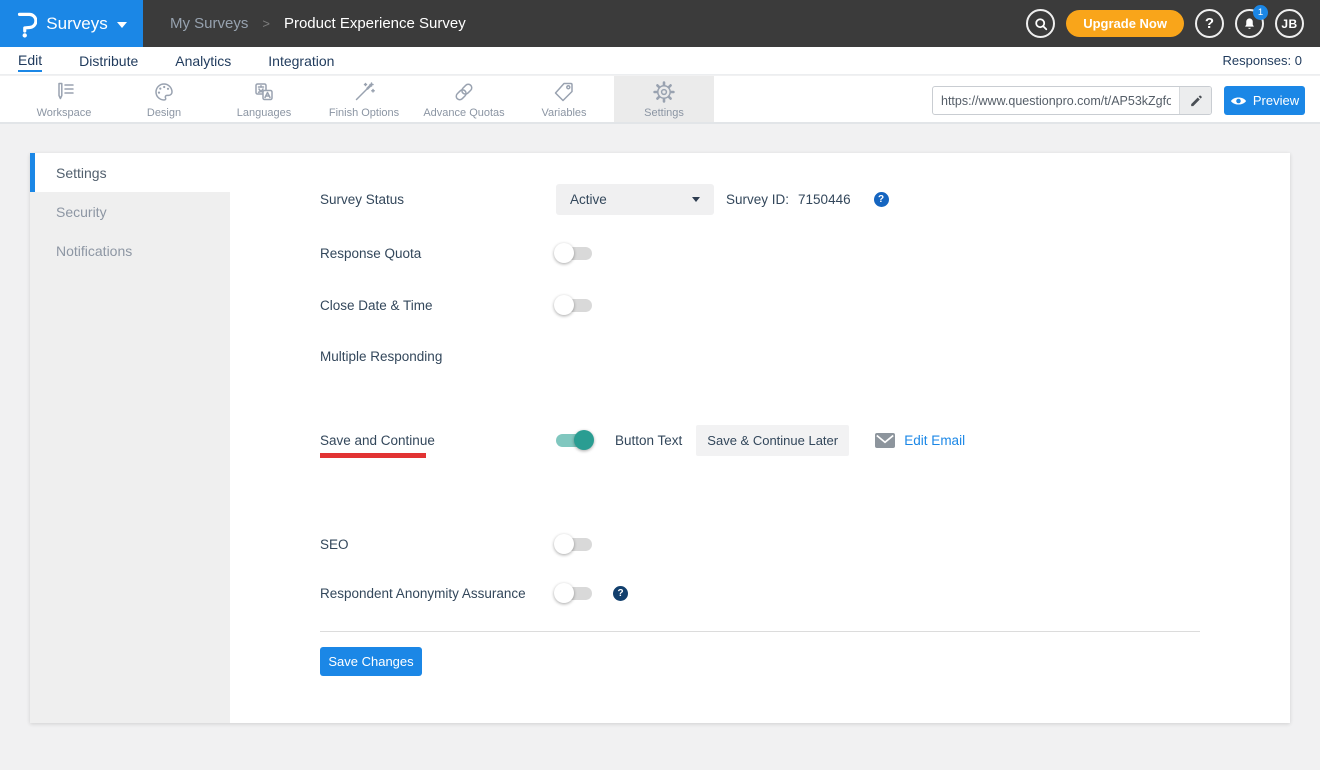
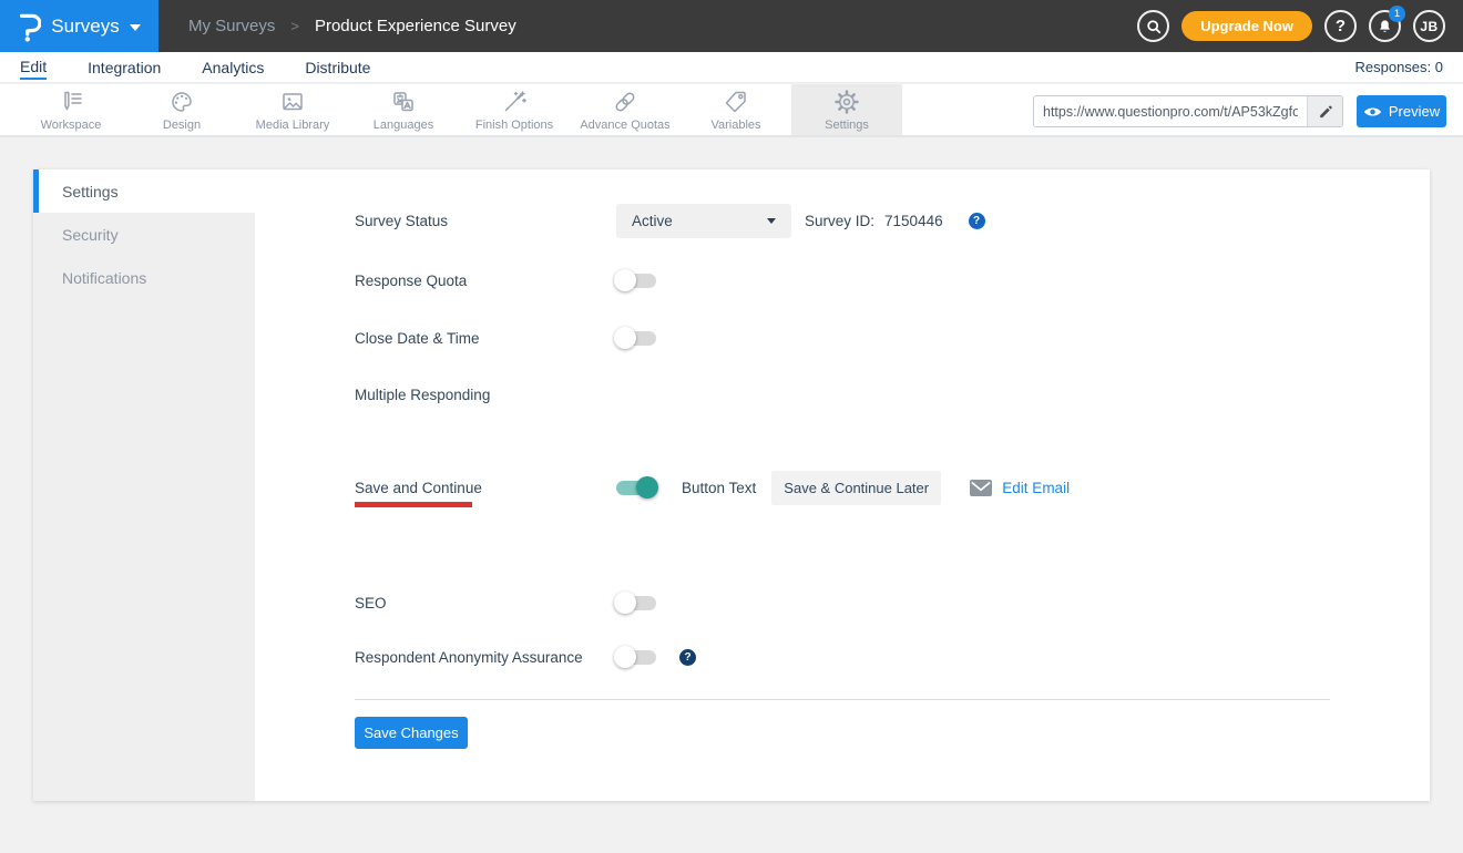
  Surveys
  My Surveys
  >
  Product Experience Survey
  Upgrade Now
  ?
  1
  JB
  Edit
- Distribute
+ Integration
  Analytics
- Integration
+ Distribute
  Responses: 0
  Workspace
  Design
+ Media Library
  Languages
  Finish Options
  Advance Quotas
  Variables
  Settings
  https://www.questionpro.com/t/AP53kZgfo
  Preview
  Settings
  Security
  Notifications
  Survey Status
  Active
  Survey ID:
  7150446
  ?
  Response Quota
  Close Date & Time
  Multiple Responding
  Save and Continue
  Button Text
  Save & Continue Later
  Edit Email
  SEO
  Respondent Anonymity Assurance
  ?
  Save Changes
